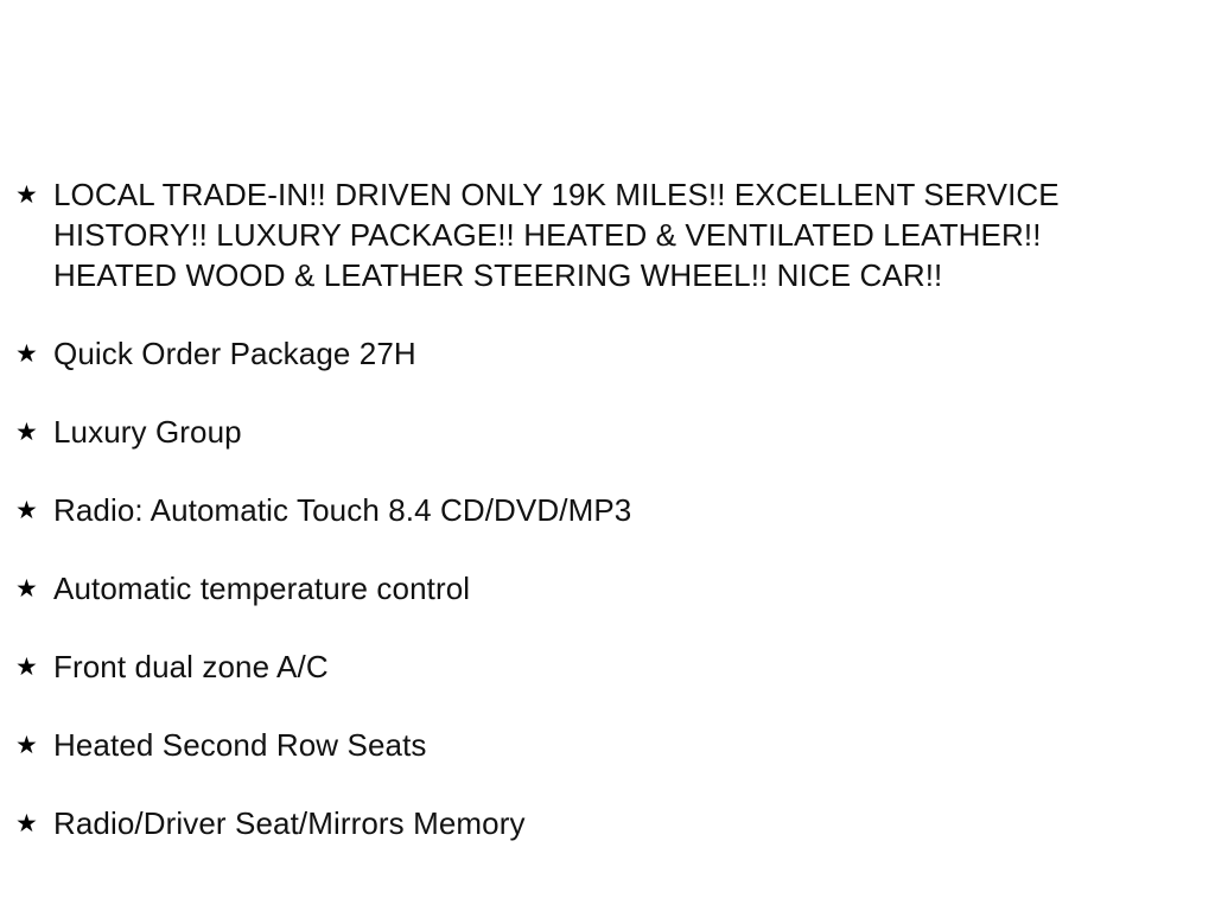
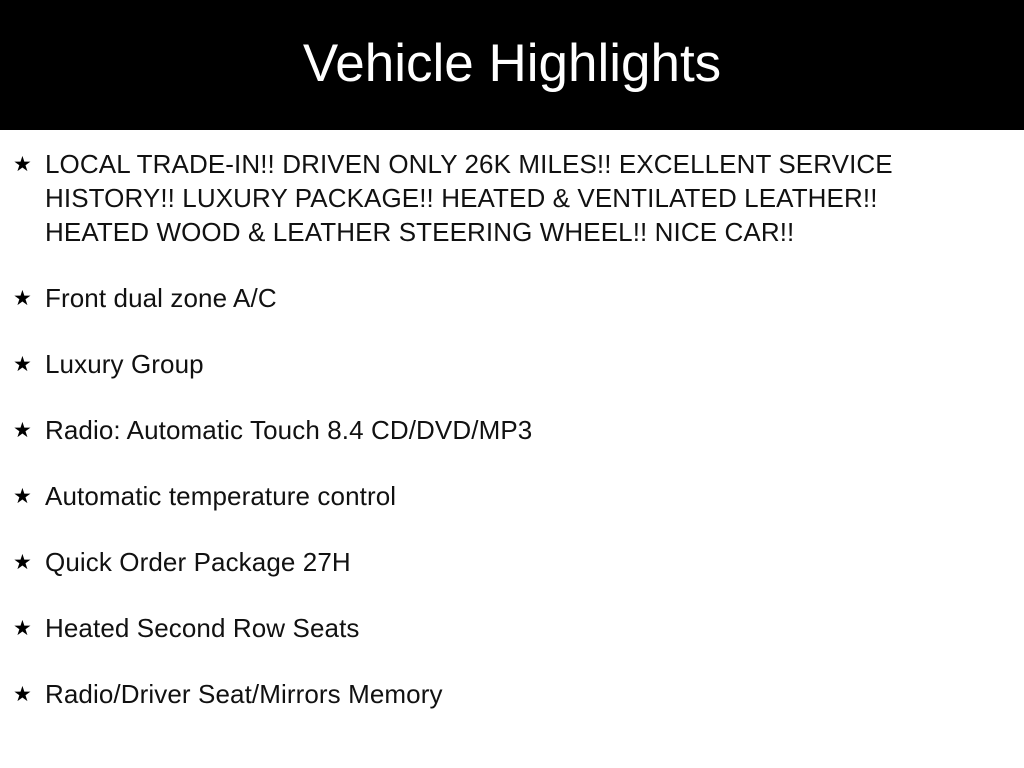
+ Vehicle Highlights
  ★
- LOCAL TRADE-IN!! DRIVEN ONLY 19K MILES!! EXCELLENT SERVICE HISTORY!! LUXURY PACKAGE!! HEATED & VENTILATED LEATHER!! HEATED WOOD & LEATHER STEERING WHEEL!! NICE CAR!!
+ LOCAL TRADE-IN!! DRIVEN ONLY 26K MILES!! EXCELLENT SERVICE HISTORY!! LUXURY PACKAGE!! HEATED & VENTILATED LEATHER!! HEATED WOOD & LEATHER STEERING WHEEL!! NICE CAR!!
  ★
- Quick Order Package 27H
+ Front dual zone A/C
  ★
  Luxury Group
  ★
  Radio: Automatic Touch 8.4 CD/DVD/MP3
  ★
  Automatic temperature control
  ★
- Front dual zone A/C
+ Quick Order Package 27H
  ★
  Heated Second Row Seats
  ★
  Radio/Driver Seat/Mirrors Memory
